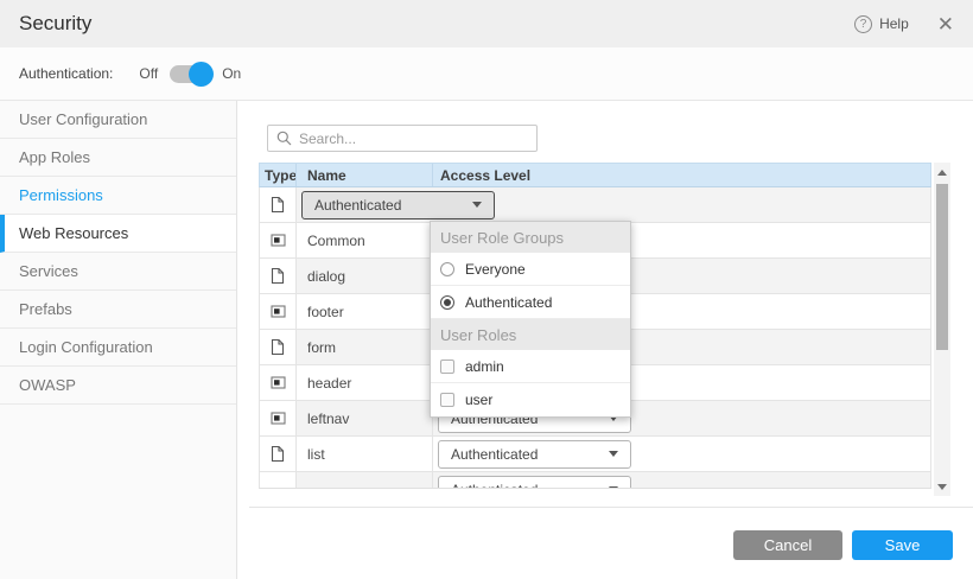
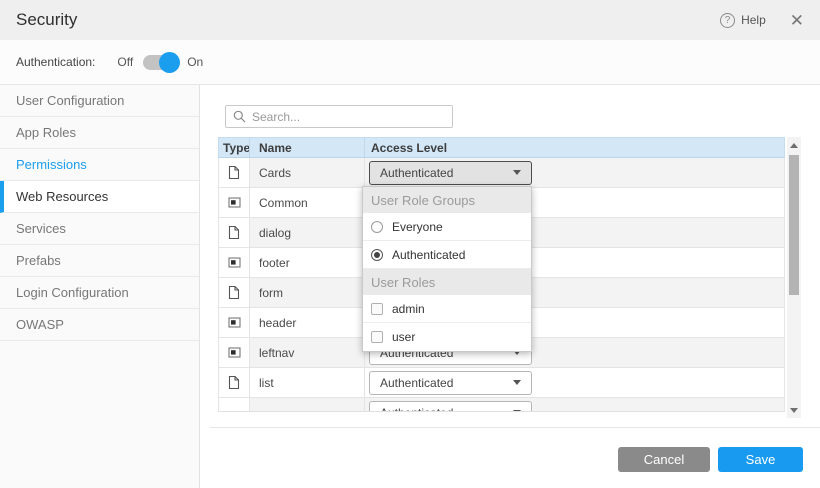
  Security
  ?
  Help
  ✕
  Authentication:
  Off
  On
  User Configuration
  App Roles
  Permissions
  Web Resources
  Services
  Prefabs
  Login Configuration
  OWASP
  Search...
  Type
  Name
  Access Level
+ Cards
  Authenticated
  Common
  dialog
  footer
  form
  header
  leftnav
  Authenticated
  list
  Authenticated
  User Role Groups
  Everyone
  Authenticated
  User Roles
  admin
  user
  Cancel
  Save
